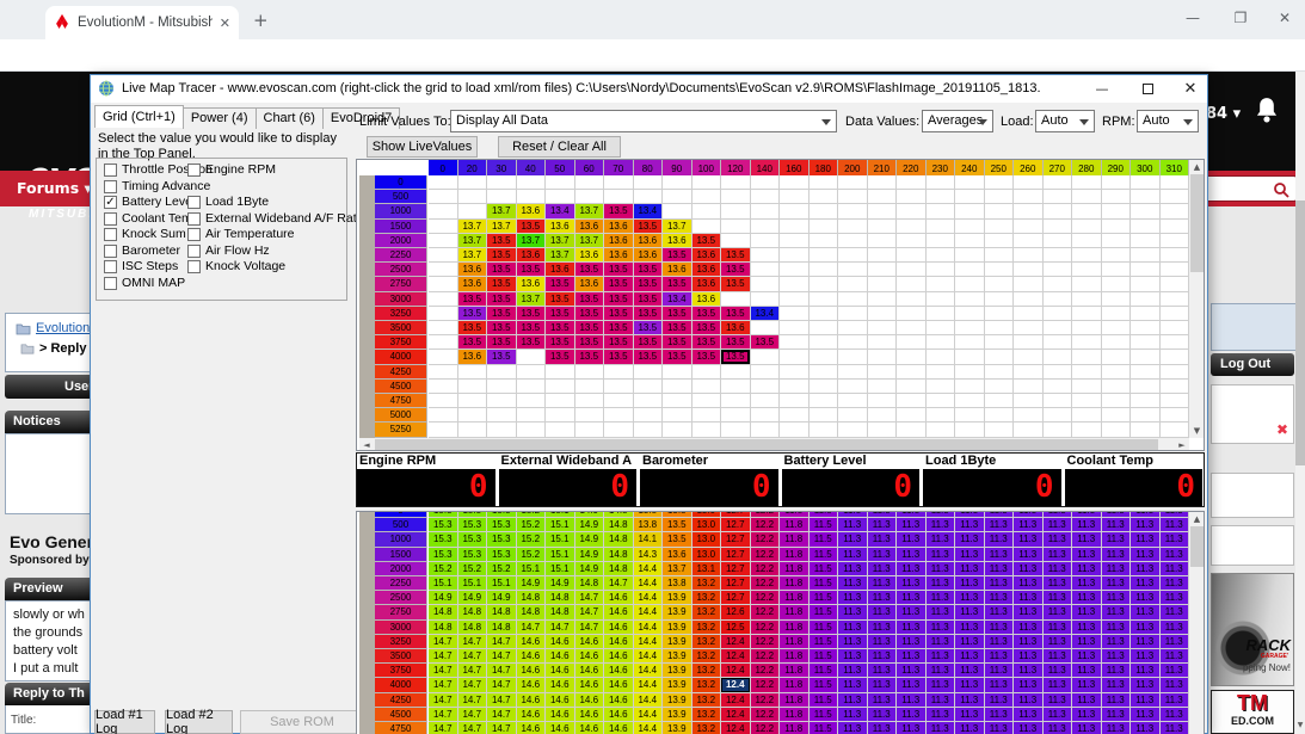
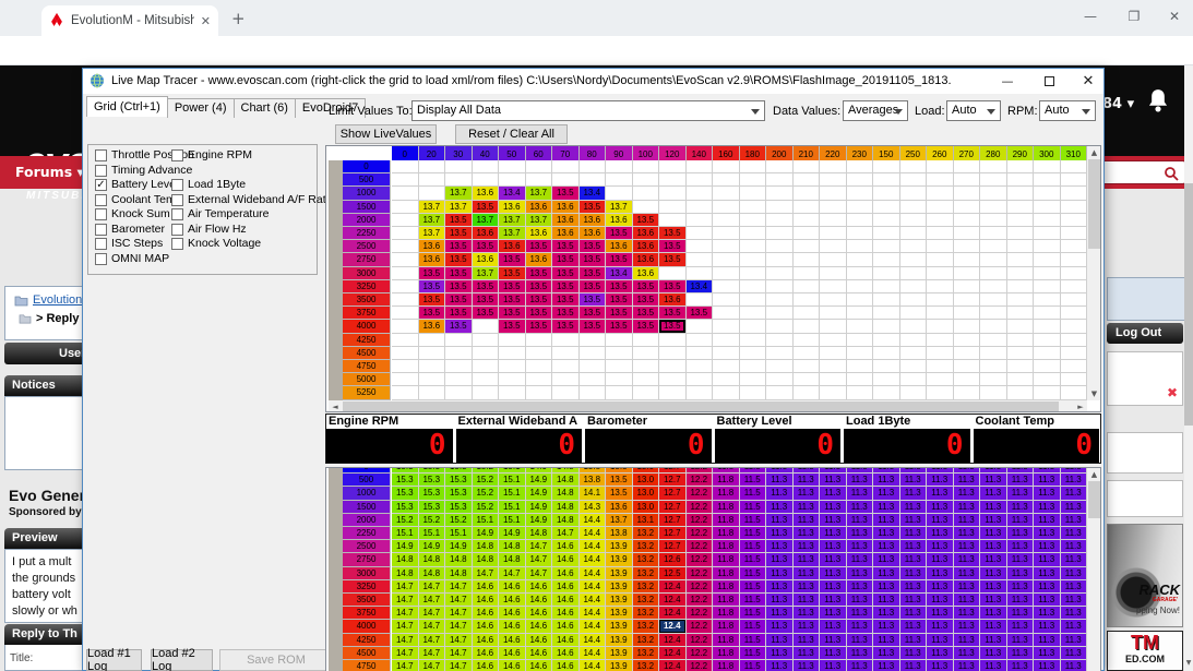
  EvolutionM - Mitsubish
  ✕
  +
  —
  ❐
  ✕
  84 ▾
  Forums ▾
  Evolution
  > Reply
  Notices
  Evo Gene
  Sponsored by
  Preview
- slowly or wh
+ I put a mult
  the grounds
  battery volt
- I put a mult
+ slowly or wh
  Reply to Th
  Title:
  Log Out
  ✖
  RACK
  pping Now!
  TM
  ED.COM
  Live Map Tracer - www.evoscan.com (right-click the grid to load xml/rom files) C:\Users\Nordy\Documents\EvoScan v2.9\ROMS\FlashImage_20191105_1813.
  —
  ✕
  Grid (Ctrl+1) Power (4) Chart (6) EvoDroid7
- Select the value you would like to display in the Top Panel.
  Throttle Poson
  Engine RPM
  Timing Advance
  ✓
  Battery Lev
  Load 1Byte
  Coolant Te
  External Wideband A/F Ra
  Knock Sum
  Air Temperature
  Barometer
  Air Flow Hz
  ISC Steps
  Knock Voltage
  OMNI MAP
  Load #1 Log
  Load #2 Log
  Save ROM
  Limit Values To
  Display All Data
  Data Values:
  Averages
  Load:
  Auto
  RPM:
  Auto
  Show LiveValues
  Reset / Clear All
  ▲
  ▼
  ◄
  ►
  0
  20
  30
  40
  50
  60
  70
  80
  90
  100
  120
  140
  160
  180
  200
  210
  220
  230
- 240
+ 150
  250
  260
  270
  280
  290
  300
  310
  0
  500
  1000
  13.7
  13.6
  13.4
  13.7
  13.5
  13.4
  1500
  13.7
  13.7
  13.5
  13.6
  13.6
  13.6
  13.5
  13.7
  2000
  13.7
  13.5
  13.7
  13.7
  13.7
  13.6
  13.6
  13.6
  13.5
  2250
  13.7
  13.5
  13.6
  13.7
  13.6
  13.6
  13.6
  13.5
  13.6
  13.5
  2500
  13.6
  13.5
  13.5
  13.6
  13.5
  13.5
  13.5
  13.6
  13.6
  13.5
  2750
  13.6
  13.5
  13.6
  13.5
  13.6
  13.5
  13.5
  13.5
  13.6
  13.5
  3000
  13.5
  13.5
  13.7
  13.5
  13.5
  13.5
  13.5
  13.4
  13.6
  3250
  13.5
  13.5
  13.5
  13.5
  13.5
  13.5
  13.5
  13.5
  13.5
  13.5
  13.4
  3500
  13.5
  13.5
  13.5
  13.5
  13.5
  13.5
  13.5
  13.5
  13.5
  13.6
  3750
  13.5
  13.5
  13.5
  13.5
  13.5
  13.5
  13.5
  13.5
  13.5
  13.5
  13.5
  4000
  13.6
  13.5
  13.5
  13.5
  13.5
  13.5
  13.5
  13.5
  13.5
  4250
  4500
  4750
  5000
  5250
  Engine RPM
  0
  External Wideband A
  0
  Barometer
  0
  Battery Level
  0
  Load 1Byte
  0
  Coolant Temp
  0
  ▲
  500
  15.3
  15.3
  15.3
  15.2
  15.1
  14.9
  14.8
  13.8
  13.5
  13.0
  12.7
  12.2
  11.8
  11.5
  11.3
  11.3
  11.3
  11.3
  11.3
  11.3
  11.3
  11.3
  11.3
  11.3
  11.3
  11.3
  1000
  15.3
  15.3
  15.3
  15.2
  15.1
  14.9
  14.8
  14.1
  13.5
  13.0
  12.7
  12.2
  11.8
  11.5
  11.3
  11.3
  11.3
  11.3
  11.3
  11.3
  11.3
  11.3
  11.3
  11.3
  11.3
  11.3
  1500
  15.3
  15.3
  15.3
  15.2
  15.1
  14.9
  14.8
  14.3
  13.6
  13.0
  12.7
  12.2
  11.8
  11.5
  11.3
  11.3
  11.3
  11.3
  11.3
  11.3
  11.3
  11.3
  11.3
  11.3
  11.3
  11.3
  2000
  15.2
  15.2
  15.2
  15.1
  15.1
  14.9
  14.8
  14.4
  13.7
  13.1
  12.7
  12.2
  11.8
  11.5
  11.3
  11.3
  11.3
  11.3
  11.3
  11.3
  11.3
  11.3
  11.3
  11.3
  11.3
  11.3
  2250
  15.1
  15.1
  15.1
  14.9
  14.9
  14.8
  14.7
  14.4
  13.8
  13.2
  12.7
  12.2
  11.8
  11.5
  11.3
  11.3
  11.3
  11.3
  11.3
  11.3
  11.3
  11.3
  11.3
  11.3
  11.3
  11.3
  2500
  14.9
  14.9
  14.9
  14.8
  14.8
  14.7
  14.6
  14.4
  13.9
  13.2
  12.7
  12.2
  11.8
  11.5
  11.3
  11.3
  11.3
  11.3
  11.3
  11.3
  11.3
  11.3
  11.3
  11.3
  11.3
  11.3
  2750
  14.8
  14.8
  14.8
  14.8
  14.8
  14.7
  14.6
  14.4
  13.9
  13.2
  12.6
  12.2
  11.8
  11.5
  11.3
  11.3
  11.3
  11.3
  11.3
  11.3
  11.3
  11.3
  11.3
  11.3
  11.3
  11.3
  3000
  14.8
  14.8
  14.8
  14.7
  14.7
  14.7
  14.6
  14.4
  13.9
  13.2
  12.5
  12.2
  11.8
  11.5
  11.3
  11.3
  11.3
  11.3
  11.3
  11.3
  11.3
  11.3
  11.3
  11.3
  11.3
  11.3
  3250
  14.7
  14.7
  14.7
  14.6
  14.6
  14.6
  14.6
  14.4
  13.9
  13.2
  12.4
  12.2
  11.8
  11.5
  11.3
  11.3
  11.3
  11.3
  11.3
  11.3
  11.3
  11.3
  11.3
  11.3
  11.3
  11.3
  3500
  14.7
  14.7
  14.7
  14.6
  14.6
  14.6
  14.6
  14.4
  13.9
  13.2
  12.4
  12.2
  11.8
  11.5
  11.3
  11.3
  11.3
  11.3
  11.3
  11.3
  11.3
  11.3
  11.3
  11.3
  11.3
  11.3
  3750
  14.7
  14.7
  14.7
  14.6
  14.6
  14.6
  14.6
  14.4
  13.9
  13.2
  12.4
  12.2
  11.8
  11.5
  11.3
  11.3
  11.3
  11.3
  11.3
  11.3
  11.3
  11.3
  11.3
  11.3
  11.3
  11.3
  4000
  14.7
  14.7
  14.7
  14.6
  14.6
  14.6
  14.6
  14.4
  13.9
  13.2
  12.4
  12.2
  11.8
  11.5
  11.3
  11.3
  11.3
  11.3
  11.3
  11.3
  11.3
  11.3
  11.3
  11.3
  11.3
  11.3
  4250
  14.7
  14.7
  14.7
  14.6
  14.6
  14.6
  14.6
  14.4
  13.9
  13.2
  12.4
  12.2
  11.8
  11.5
  11.3
  11.3
  11.3
  11.3
  11.3
  11.3
  11.3
  11.3
  11.3
  11.3
  11.3
  11.3
  4500
  14.7
  14.7
  14.7
  14.6
  14.6
  14.6
  14.6
  14.4
  13.9
  13.2
  12.4
  12.2
  11.8
  11.5
  11.3
  11.3
  11.3
  11.3
  11.3
  11.3
  11.3
  11.3
  11.3
  11.3
  11.3
  11.3
  4750
  14.7
  14.7
  14.7
  14.6
  14.6
  14.6
  14.6
  14.4
  13.9
  13.2
  12.4
  12.2
  11.8
  11.5
  11.3
  11.3
  11.3
  11.3
  11.3
  11.3
  11.3
  11.3
  11.3
  11.3
  11.3
  11.3
